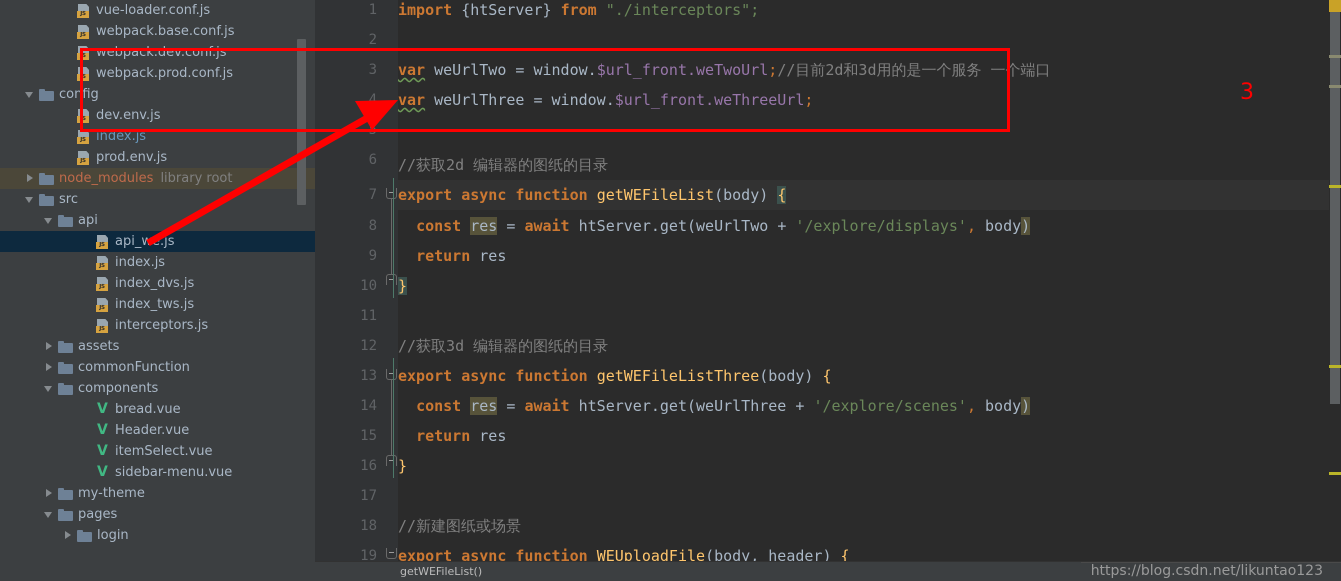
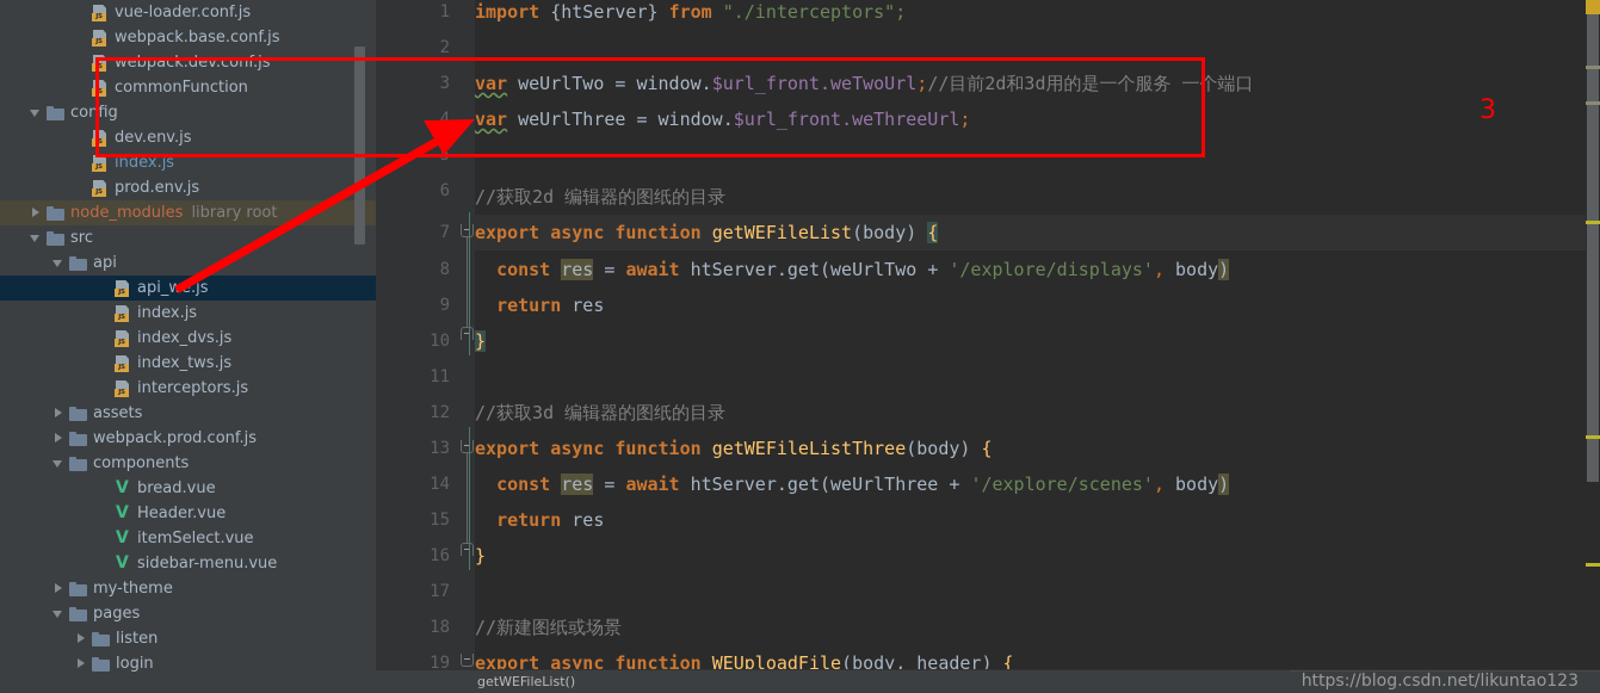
  vue-loader.conf.js
  webpack.base.conf.js
  webpack.dev.conf.js
- webpack.prod.conf.js
+ commonFunction
  config
  dev.env.js
  index.js
  prod.env.js
  node_modules
  library root
  src
  api
  api_w.js
  index.js
  index_dvs.js
  index_tws.js
  interceptors.js
  assets
- commonFunction
+ webpack.prod.conf.js
  components
  bread.vue
  Header.vue
  itemSelect.vue
  sidebar-menu.vue
  my-theme
  pages
+ listen
  login
  1
  2
  3
  4
  5
  6
  7
  8
  9
  10
  11
  12
  13
  14
  15
  16
  17
  18
  19
  import {htServer} from "./interceptors";
  var weUrlTwo = window.$url_front.weTwoUrl;//目前2d和3d用的是一个服务 一个端口
  var weUrlThree = window.$url_front.weThreeUrl;
  //获取2d 编辑器的图纸的目录
  export async function getWEFileList(body) {
  const res = await htServer.get(weUrlTwo + '/explore/displays', body)
  return res
  }
  //获取3d 编辑器的图纸的目录
  export async function getWEFileListThree(body) {
  const res = await htServer.get(weUrlThree + '/explore/scenes', body)
  return res
  }
  //新建图纸或场景
  export async function WEUploadFile(body, header) {
  3
  getWEFileList()
  https://blog.csdn.net/likuntao123
